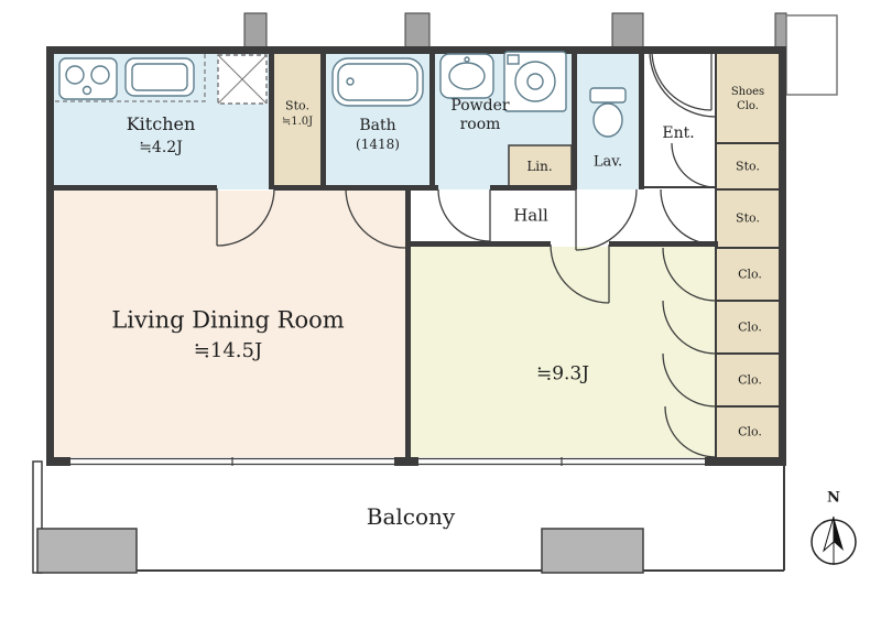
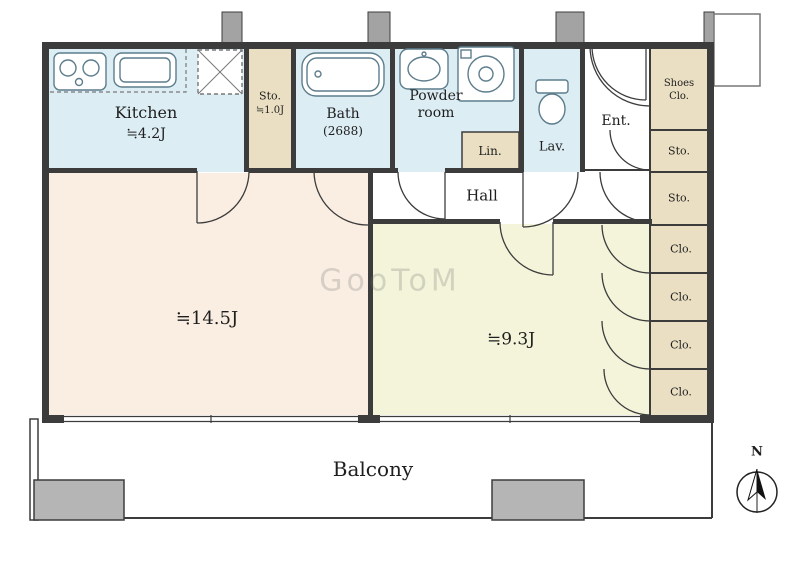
+ GooToM
  Kitchen
  ≒4.2J
  Sto.
  ≒1.0J
  Bath
- (1418)
+ (2688)
  Powder
  room
  Lin.
  Lav.
  Ent.
  Shoes
  Clo.
  Sto.
  Sto.
  Hall
- Living Dining Room
  ≒14.5J
  ≒9.3J
  Clo.
  Clo.
  Clo.
  Clo.
  Balcony
  N
